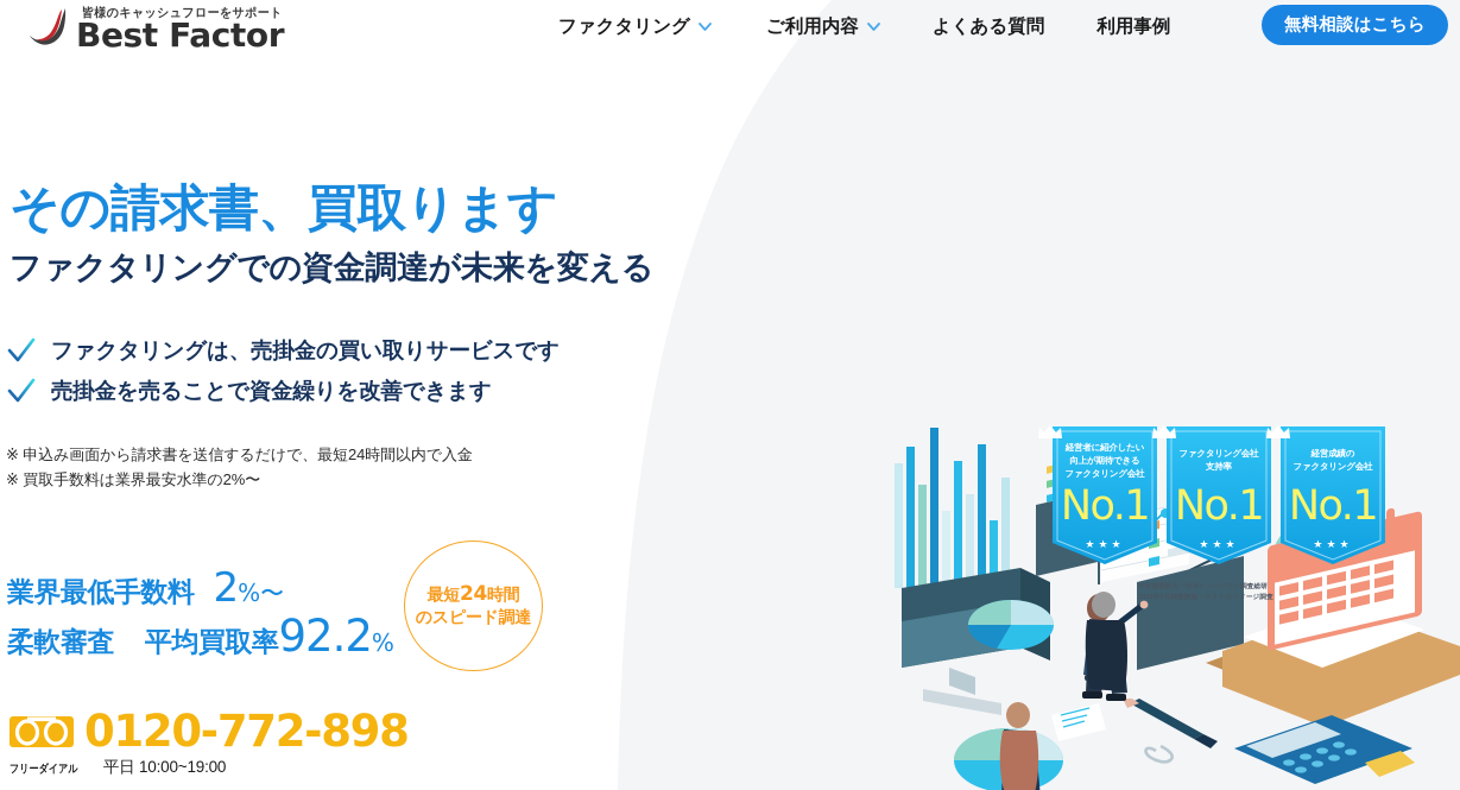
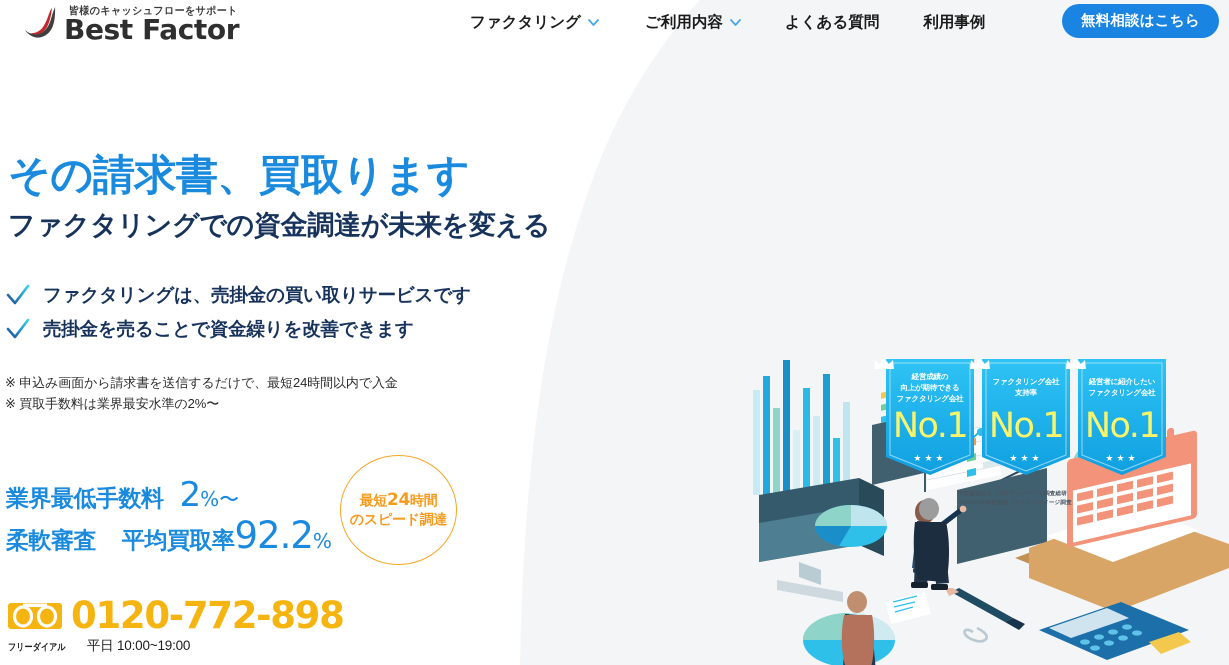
  皆様のキャッシュフローをサポート
  Best Factor
  ファクタリング
  ご利用内容
  よくある質問
  利用事例
  無料相談はこちら
  その請求書、買取ります
  ファクタリングでの資金調達が未来を変える
  ファクタリングは、売掛金の買い取りサービスです
  売掛金を売ることで資金繰りを改善できます
  ※ 申込み画面から請求書を送信するだけで、最短24時間以内で入金
  ※ 買取手数料は業界最安水準の2%〜
  業界最低手数料
  2
  %〜
  柔軟審査
  平均買取率
  92.2
  %
  最短24時間
  のスピード調達
  0120-772-898
  フリーダイアル
  平日 10:00~19:00
- 経営者に紹介したい
+ 経営成績の
  向上が期待できる
  ファクタリング会社
  No.1
  ★★★
  ファクタリング会社
  支持率
  No.1
  ★★★
- 経営成績の
+ 経営者に紹介したい
  ファクタリング会社
  No.1
  ★★★
